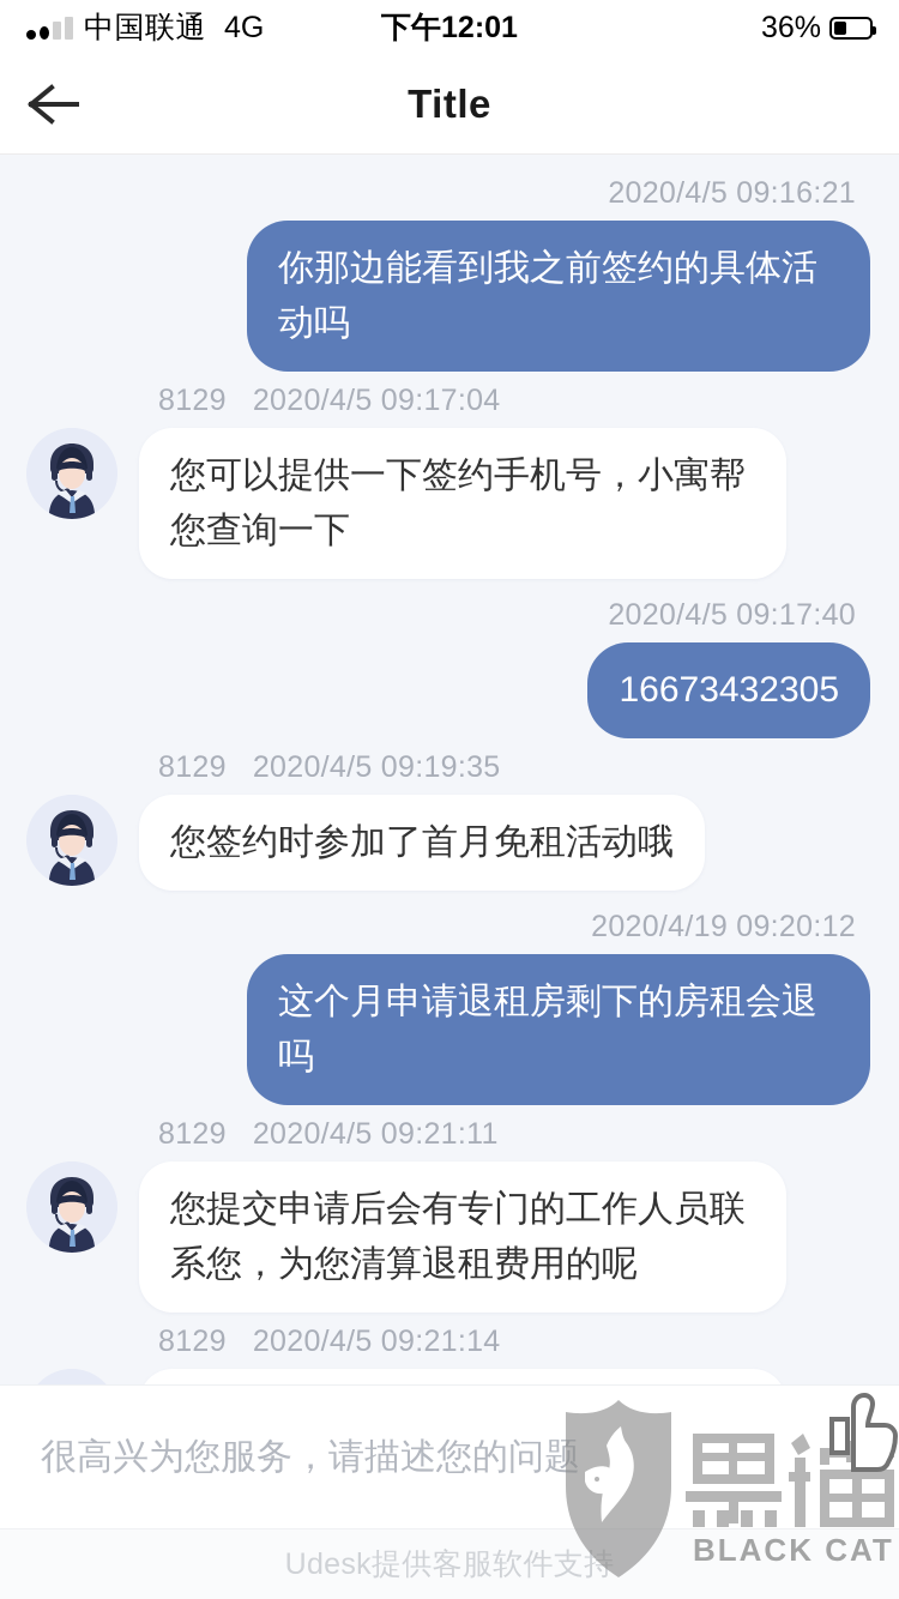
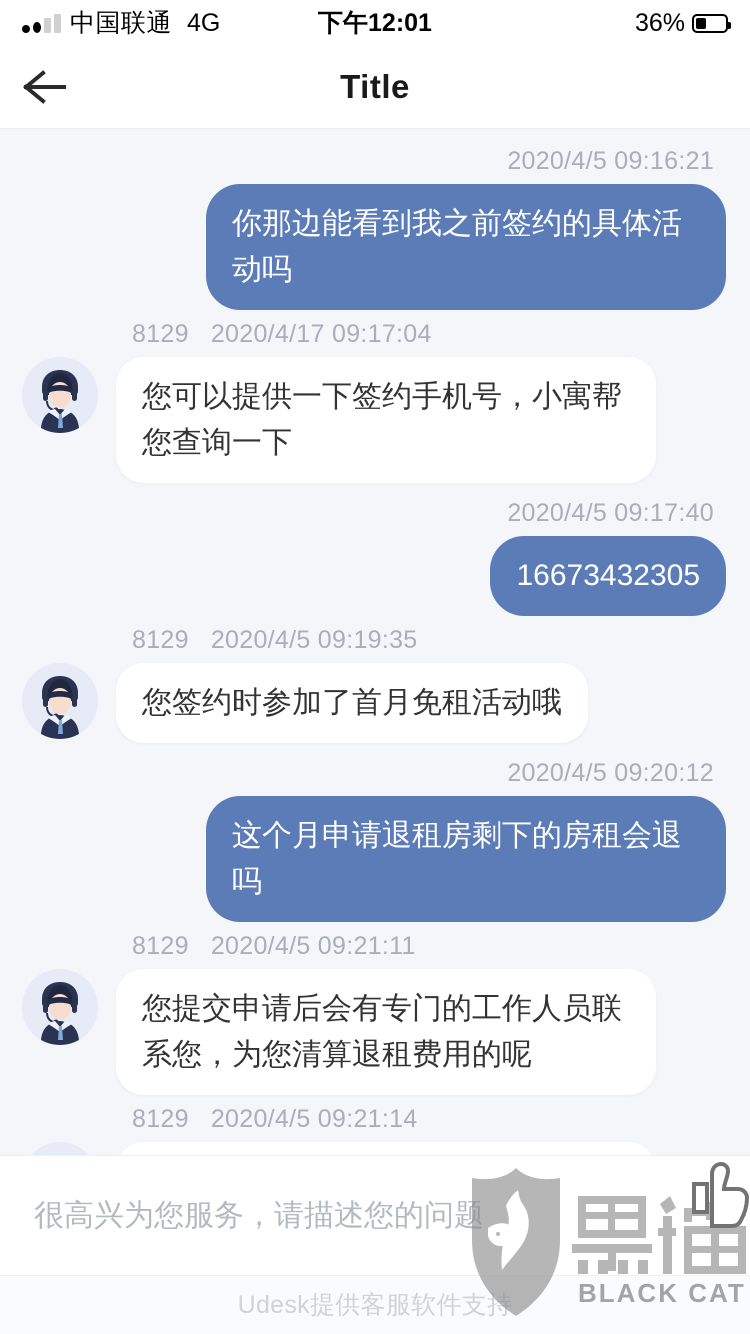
  中国联通
  4G
  下午12:01
  36%
  Title
  2020/4/5 09:16:21
  你那边能看到我之前签约的具体活动吗
- 8129 2020/4/5 09:17:04
+ 8129 2020/4/17 09:17:04
  您可以提供一下签约手机号，小寓帮您查询一下
  2020/4/5 09:17:40
  16673432305
  8129 2020/4/5 09:19:35
  您签约时参加了首月免租活动哦
- 2020/4/19 09:20:12
+ 2020/4/5 09:20:12
  这个月申请退租房剩下的房租会退吗
  8129 2020/4/5 09:21:11
  您提交申请后会有专门的工作人员联系您，为您清算退租费用的呢
  8129 2020/4/5 09:21:14
  很高兴为您服务，请描述您的问题
  Udesk提供客服软件支持
  BLACK CAT
